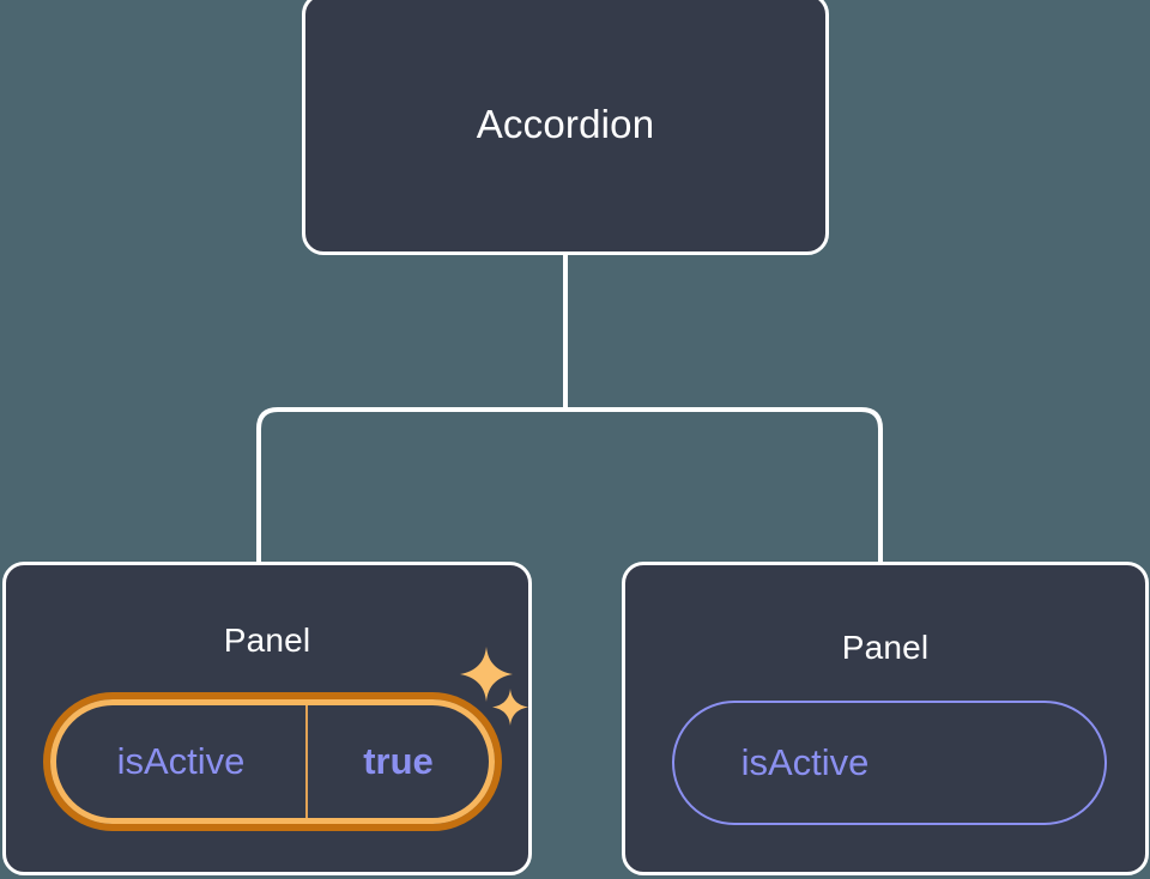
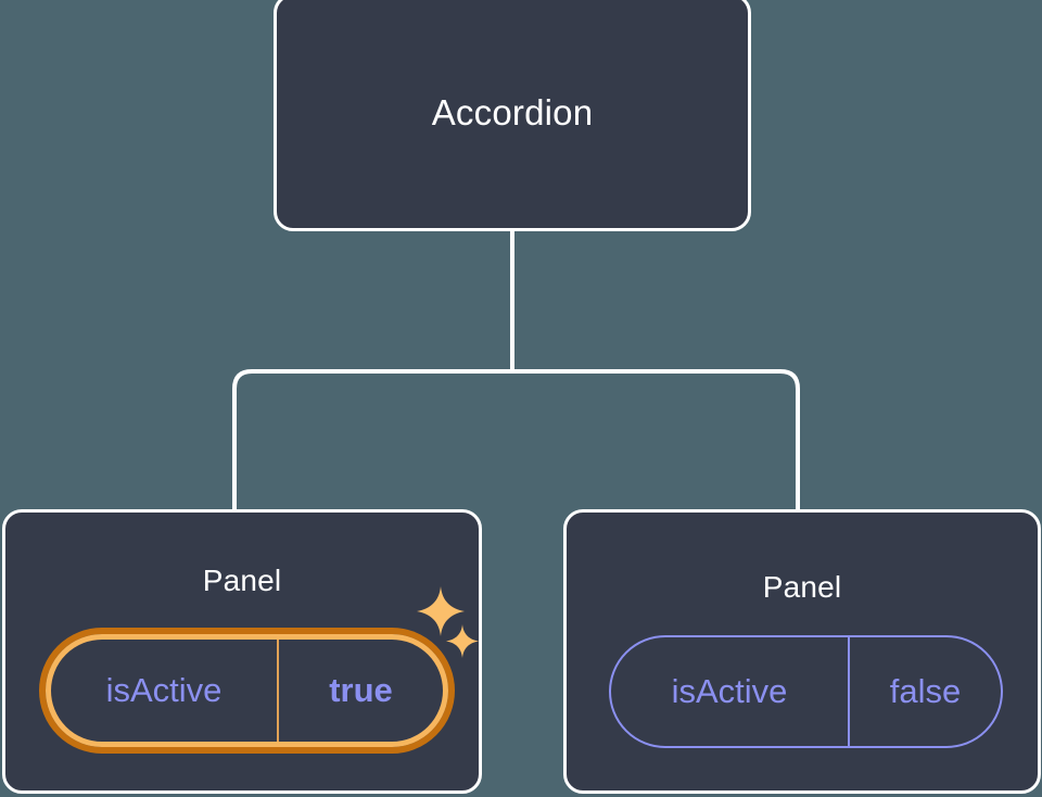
  Accordion
  Panel
  isActive
  true
  Panel
  isActive
+ false
